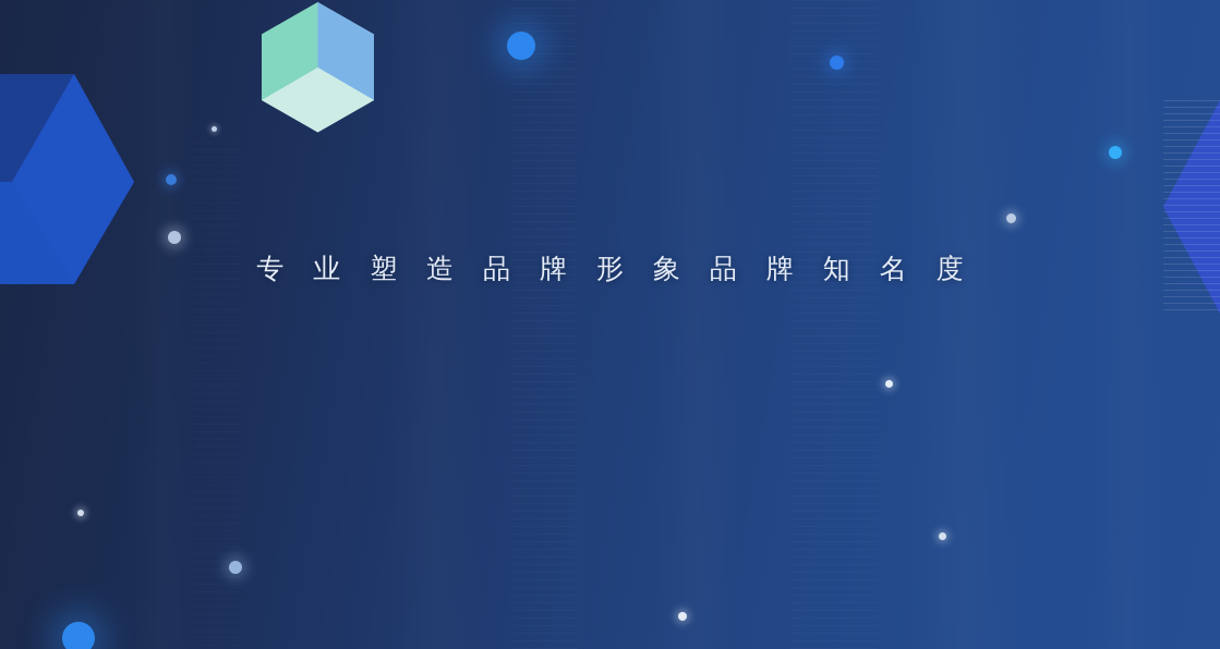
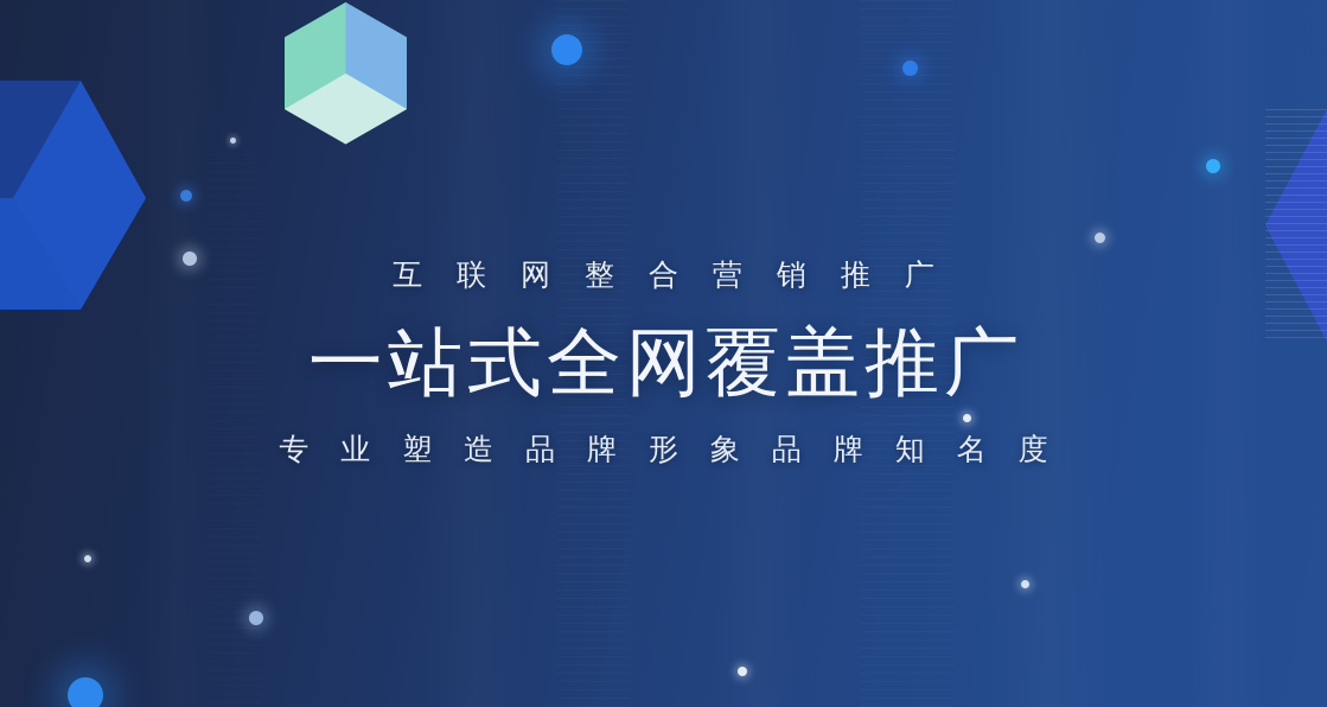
+ 互 联 网 整 合 营 销 推 广
+ 一站式全网覆盖推广
  专 业 塑 造 品 牌 形 象 品 牌 知 名 度
